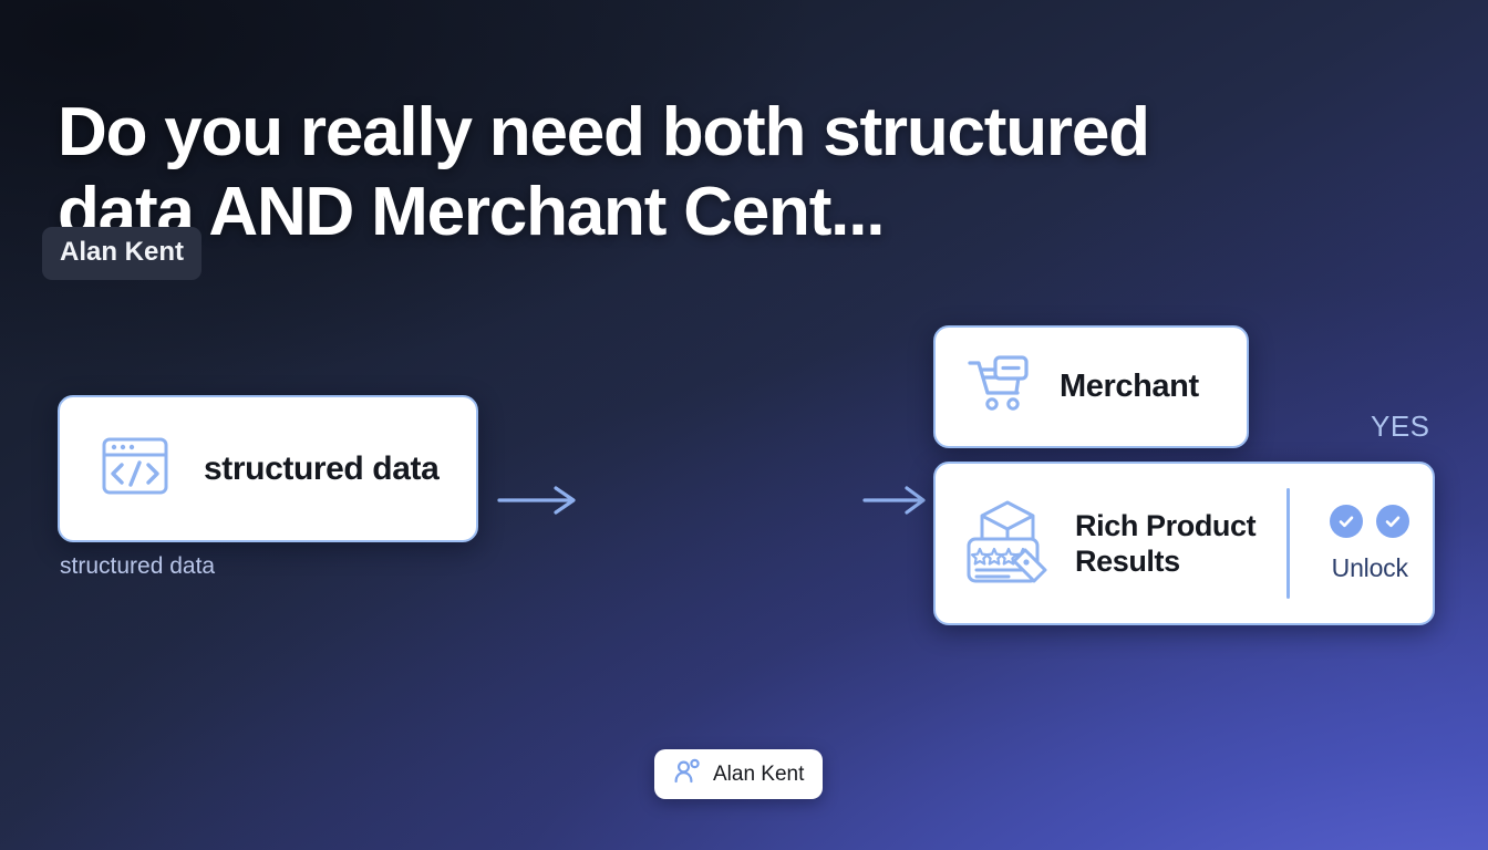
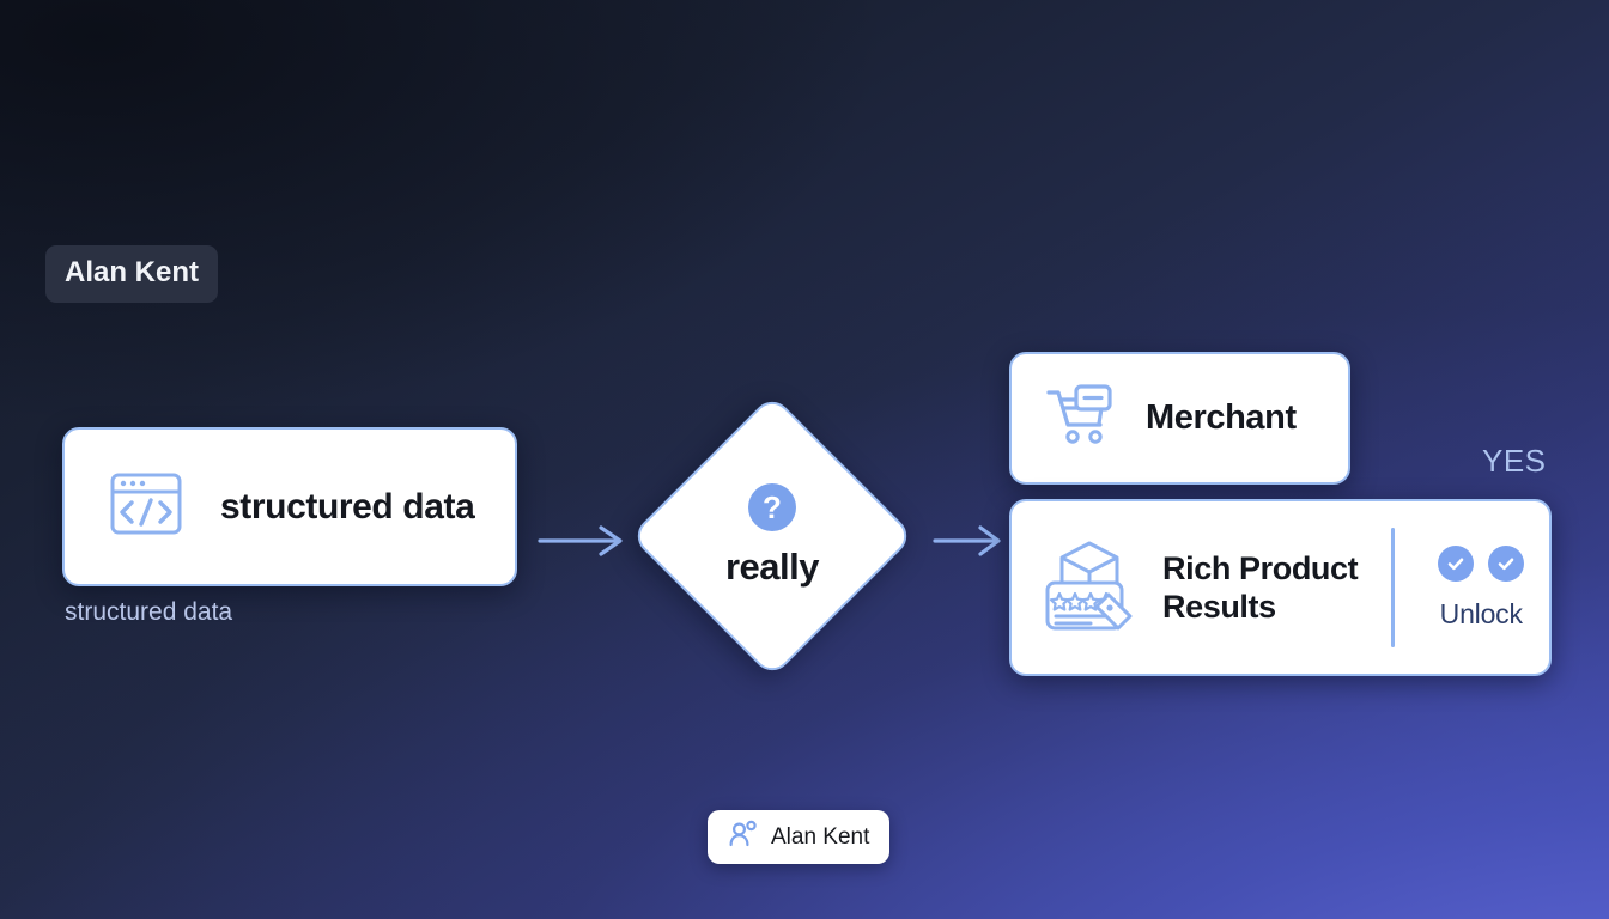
- Do you really need both structured data AND Merchant Cent...
  Alan Kent
  structured data
  structured data
+ ?
+ really
  Merchant
  YES
  Rich Product
  Results
  Unlock
  Alan Kent
